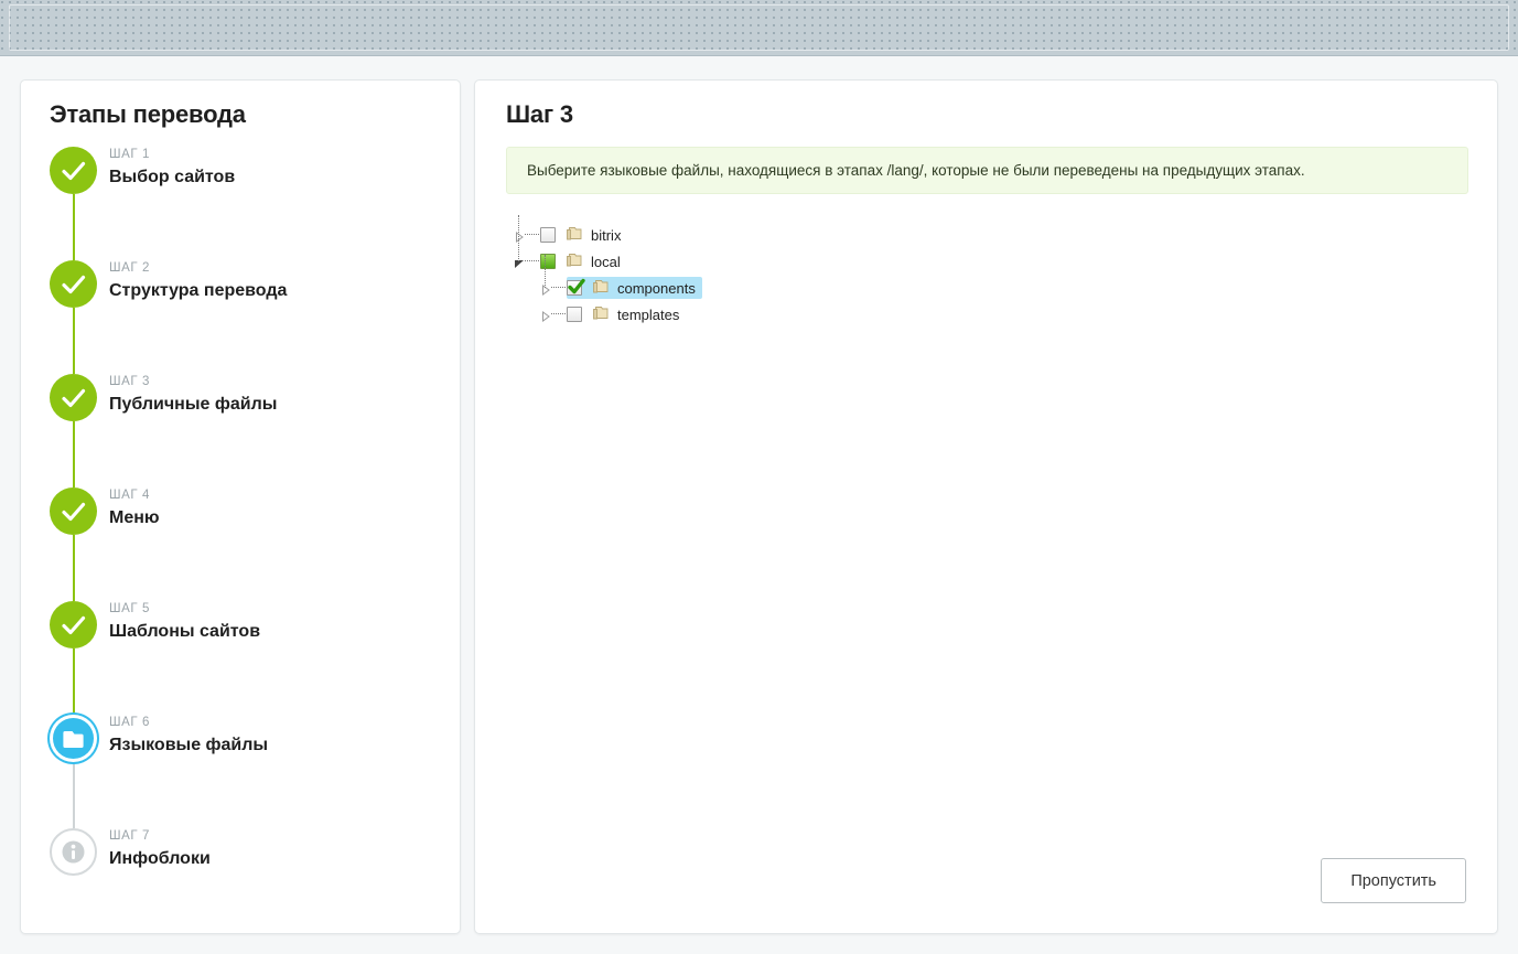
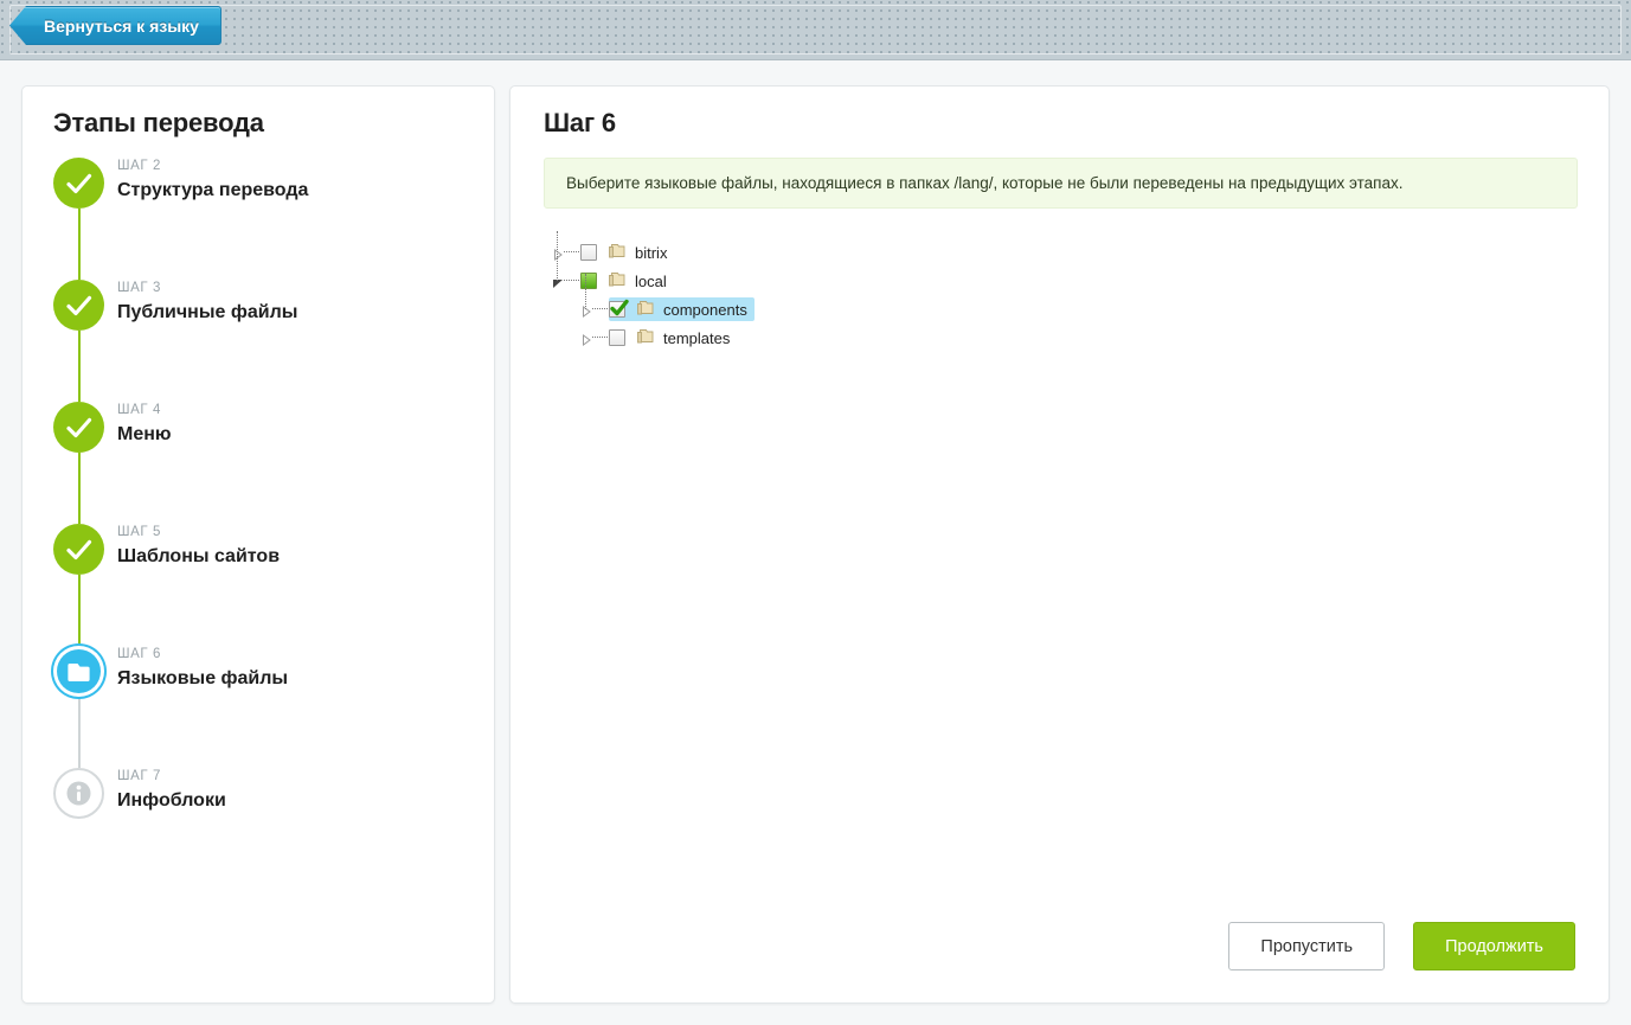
+ Вернуться к языку
  Этапы перевода
- ШАГ 1
- Выбор сайтов
  ШАГ 2
  Структура перевода
  ШАГ 3
  Публичные файлы
  ШАГ 4
  Меню
  ШАГ 5
  Шаблоны сайтов
  ШАГ 6
  Языковые файлы
  ШАГ 7
  Инфоблоки
- Шаг 3
+ Шаг 6
- Выберите языковые файлы, находящиеся в этапах /lang/, которые не были переведены на предыдущих этапах.
+ Выберите языковые файлы, находящиеся в папках /lang/, которые не были переведены на предыдущих этапах.
  bitrix
  local
  components
  templates
  Пропустить
+ Продолжить
